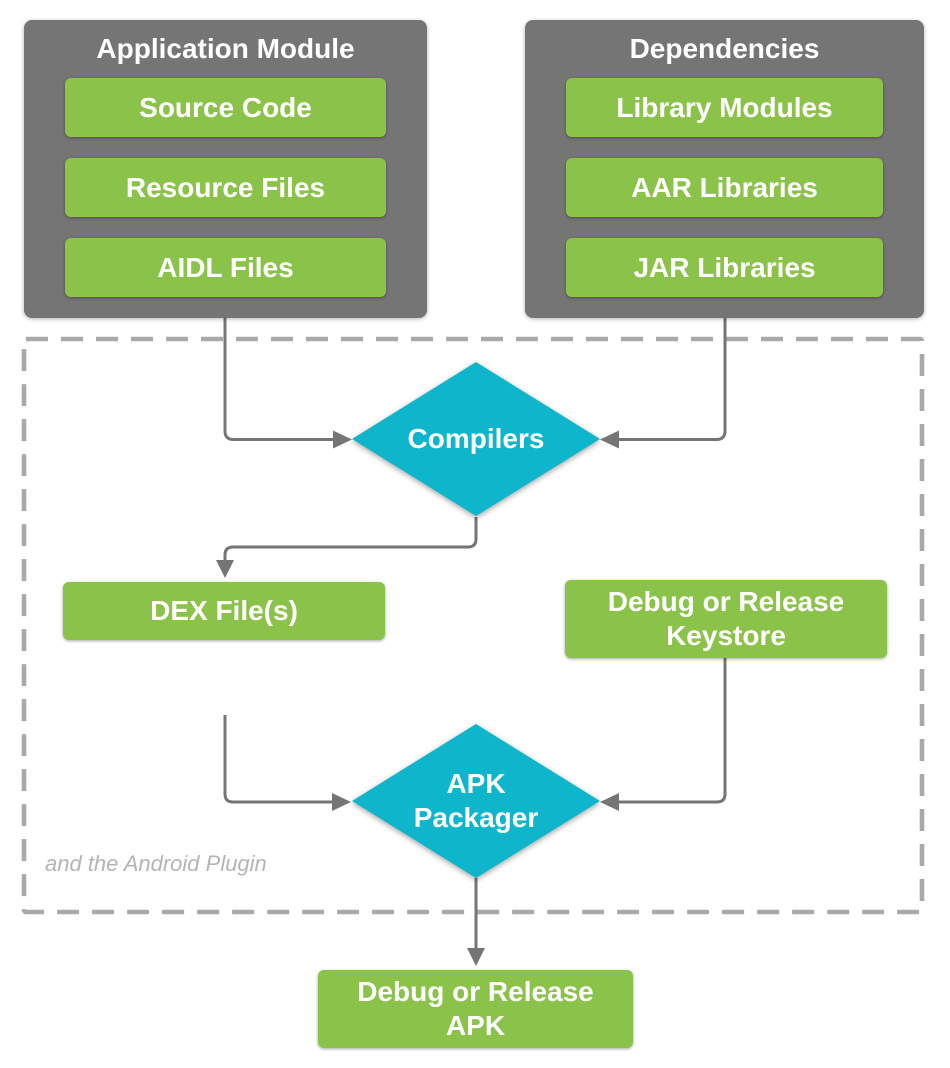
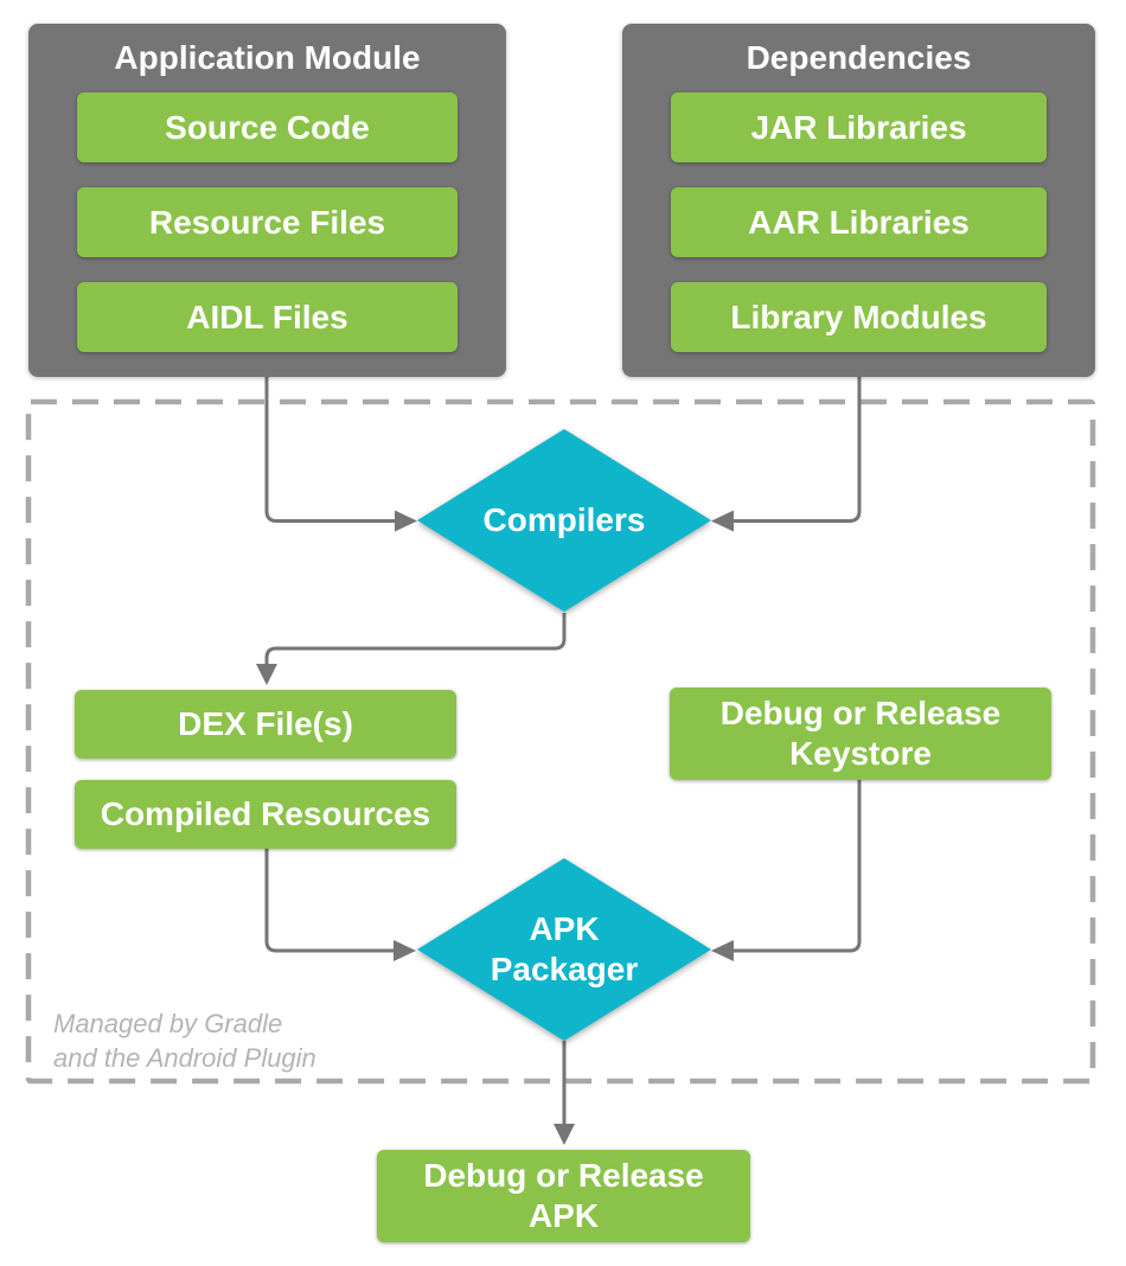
  Application Module
  Source Code
  Resource Files
  AIDL Files
  Dependencies
- Library Modules
+ JAR Libraries
  AAR Libraries
- JAR Libraries
+ Library Modules
  Compilers
  DEX File(s)
+ Compiled Resources
  Debug or Release Keystore
  APK Packager
+ Managed by Gradle
  and the Android Plugin
  Debug or Release APK
